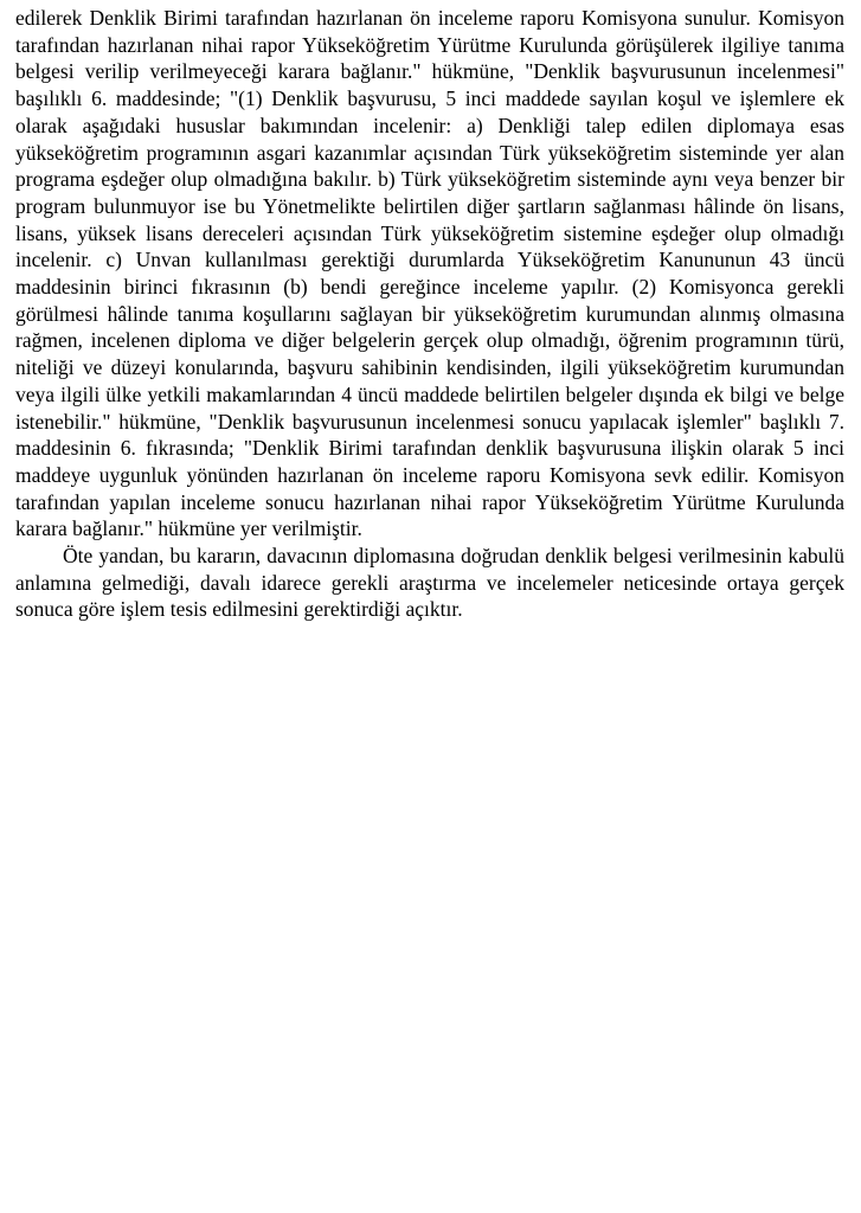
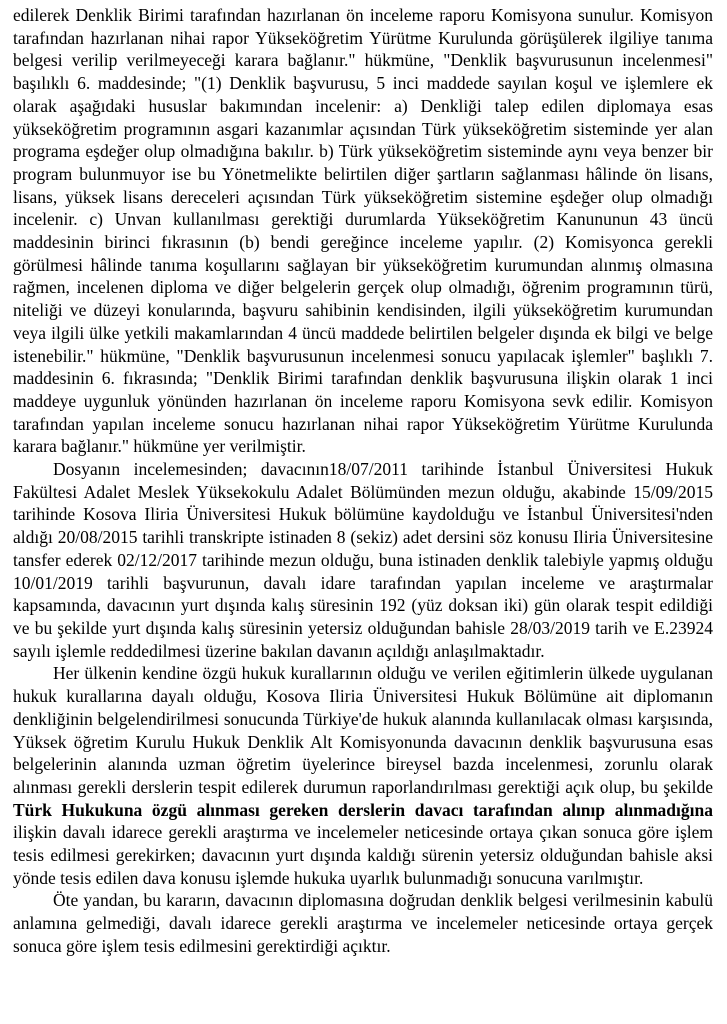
- edilerek Denklik Birimi tarafından hazırlanan ön inceleme raporu Komisyona sunulur. Komisyon tarafından hazırlanan nihai rapor Yükseköğretim Yürütme Kurulunda görüşülerek ilgiliye tanıma belgesi verilip verilmeyeceği karara bağlanır." hükmüne, "Denklik başvurusunun incelenmesi" başılıklı 6. maddesinde; "(1) Denklik başvurusu, 5 inci maddede sayılan koşul ve işlemlere ek olarak aşağıdaki hususlar bakımından incelenir: a) Denkliği talep edilen diplomaya esas yükseköğretim programının asgari kazanımlar açısından Türk yükseköğretim sisteminde yer alan programa eşdeğer olup olmadığına bakılır. b) Türk yükseköğretim sisteminde aynı veya benzer bir program bulunmuyor ise bu Yönetmelikte belirtilen diğer şartların sağlanması hâlinde ön lisans, lisans, yüksek lisans dereceleri açısından Türk yükseköğretim sistemine eşdeğer olup olmadığı incelenir. c) Unvan kullanılması gerektiği durumlarda Yükseköğretim Kanununun 43 üncü maddesinin birinci fıkrasının (b) bendi gereğince inceleme yapılır. (2) Komisyonca gerekli görülmesi hâlinde tanıma koşullarını sağlayan bir yükseköğretim kurumundan alınmış olmasına rağmen, incelenen diploma ve diğer belgelerin gerçek olup olmadığı, öğrenim programının türü, niteliği ve düzeyi konularında, başvuru sahibinin kendisinden, ilgili yükseköğretim kurumundan veya ilgili ülke yetkili makamlarından 4 üncü maddede belirtilen belgeler dışında ek bilgi ve belge istenebilir." hükmüne, "Denklik başvurusunun incelenmesi sonucu yapılacak işlemler" başlıklı 7. maddesinin 6. fıkrasında; "Denklik Birimi tarafından denklik başvurusuna ilişkin olarak 5 inci maddeye uygunluk yönünden hazırlanan ön inceleme raporu Komisyona sevk edilir. Komisyon tarafından yapılan inceleme sonucu hazırlanan nihai rapor Yükseköğretim Yürütme Kurulunda karara bağlanır." hükmüne yer verilmiştir.
+ edilerek Denklik Birimi tarafından hazırlanan ön inceleme raporu Komisyona sunulur. Komisyon tarafından hazırlanan nihai rapor Yükseköğretim Yürütme Kurulunda görüşülerek ilgiliye tanıma belgesi verilip verilmeyeceği karara bağlanır." hükmüne, "Denklik başvurusunun incelenmesi" başılıklı 6. maddesinde; "(1) Denklik başvurusu, 5 inci maddede sayılan koşul ve işlemlere ek olarak aşağıdaki hususlar bakımından incelenir: a) Denkliği talep edilen diplomaya esas yükseköğretim programının asgari kazanımlar açısından Türk yükseköğretim sisteminde yer alan programa eşdeğer olup olmadığına bakılır. b) Türk yükseköğretim sisteminde aynı veya benzer bir program bulunmuyor ise bu Yönetmelikte belirtilen diğer şartların sağlanması hâlinde ön lisans, lisans, yüksek lisans dereceleri açısından Türk yükseköğretim sistemine eşdeğer olup olmadığı incelenir. c) Unvan kullanılması gerektiği durumlarda Yükseköğretim Kanununun 43 üncü maddesinin birinci fıkrasının (b) bendi gereğince inceleme yapılır. (2) Komisyonca gerekli görülmesi hâlinde tanıma koşullarını sağlayan bir yükseköğretim kurumundan alınmış olmasına rağmen, incelenen diploma ve diğer belgelerin gerçek olup olmadığı, öğrenim programının türü, niteliği ve düzeyi konularında, başvuru sahibinin kendisinden, ilgili yükseköğretim kurumundan veya ilgili ülke yetkili makamlarından 4 üncü maddede belirtilen belgeler dışında ek bilgi ve belge istenebilir." hükmüne, "Denklik başvurusunun incelenmesi sonucu yapılacak işlemler" başlıklı 7. maddesinin 6. fıkrasında; "Denklik Birimi tarafından denklik başvurusuna ilişkin olarak 1 inci maddeye uygunluk yönünden hazırlanan ön inceleme raporu Komisyona sevk edilir. Komisyon tarafından yapılan inceleme sonucu hazırlanan nihai rapor Yükseköğretim Yürütme Kurulunda karara bağlanır." hükmüne yer verilmiştir.
+ Dosyanın incelemesinden; davacının18/07/2011 tarihinde İstanbul Üniversitesi Hukuk Fakültesi Adalet Meslek Yüksekokulu Adalet Bölümünden mezun olduğu, akabinde 15/09/2015 tarihinde Kosova Iliria Üniversitesi Hukuk bölümüne kaydolduğu ve İstanbul Üniversitesi'nden aldığı 20/08/2015 tarihli transkripte istinaden 8 (sekiz) adet dersini söz konusu Iliria Üniversitesine tansfer ederek 02/12/2017 tarihinde mezun olduğu, buna istinaden denklik talebiyle yapmış olduğu 10/01/2019 tarihli başvurunun, davalı idare tarafından yapılan inceleme ve araştırmalar kapsamında, davacının yurt dışında kalış süresinin 192 (yüz doksan iki) gün olarak tespit edildiği ve bu şekilde yurt dışında kalış süresinin yetersiz olduğundan bahisle 28/03/2019 tarih ve E.23924 sayılı işlemle reddedilmesi üzerine bakılan davanın açıldığı anlaşılmaktadır.
+ Her ülkenin kendine özgü hukuk kurallarının olduğu ve verilen eğitimlerin ülkede uygulanan hukuk kurallarına dayalı olduğu, Kosova Iliria Üniversitesi Hukuk Bölümüne ait diplomanın denkliğinin belgelendirilmesi sonucunda Türkiye'de hukuk alanında kullanılacak olması karşısında, Yüksek öğretim Kurulu Hukuk Denklik Alt Komisyonunda davacının denklik başvurusuna esas belgelerinin alanında uzman öğretim üyelerince bireysel bazda incelenmesi, zorunlu olarak alınması gerekli derslerin tespit edilerek durumun raporlandırılması gerektiği açık olup, bu şekilde Türk Hukukuna özgü alınması gereken derslerin davacı tarafından alınıp alınmadığına ilişkin davalı idarece gerekli araştırma ve incelemeler neticesinde ortaya çıkan sonuca göre işlem tesis edilmesi gerekirken; davacının yurt dışında kaldığı sürenin yetersiz olduğundan bahisle aksi yönde tesis edilen dava konusu işlemde hukuka uyarlık bulunmadığı sonucuna varılmıştır.
  Öte yandan, bu kararın, davacının diplomasına doğrudan denklik belgesi verilmesinin kabulü anlamına gelmediği, davalı idarece gerekli araştırma ve incelemeler neticesinde ortaya gerçek sonuca göre işlem tesis edilmesini gerektirdiği açıktır.
